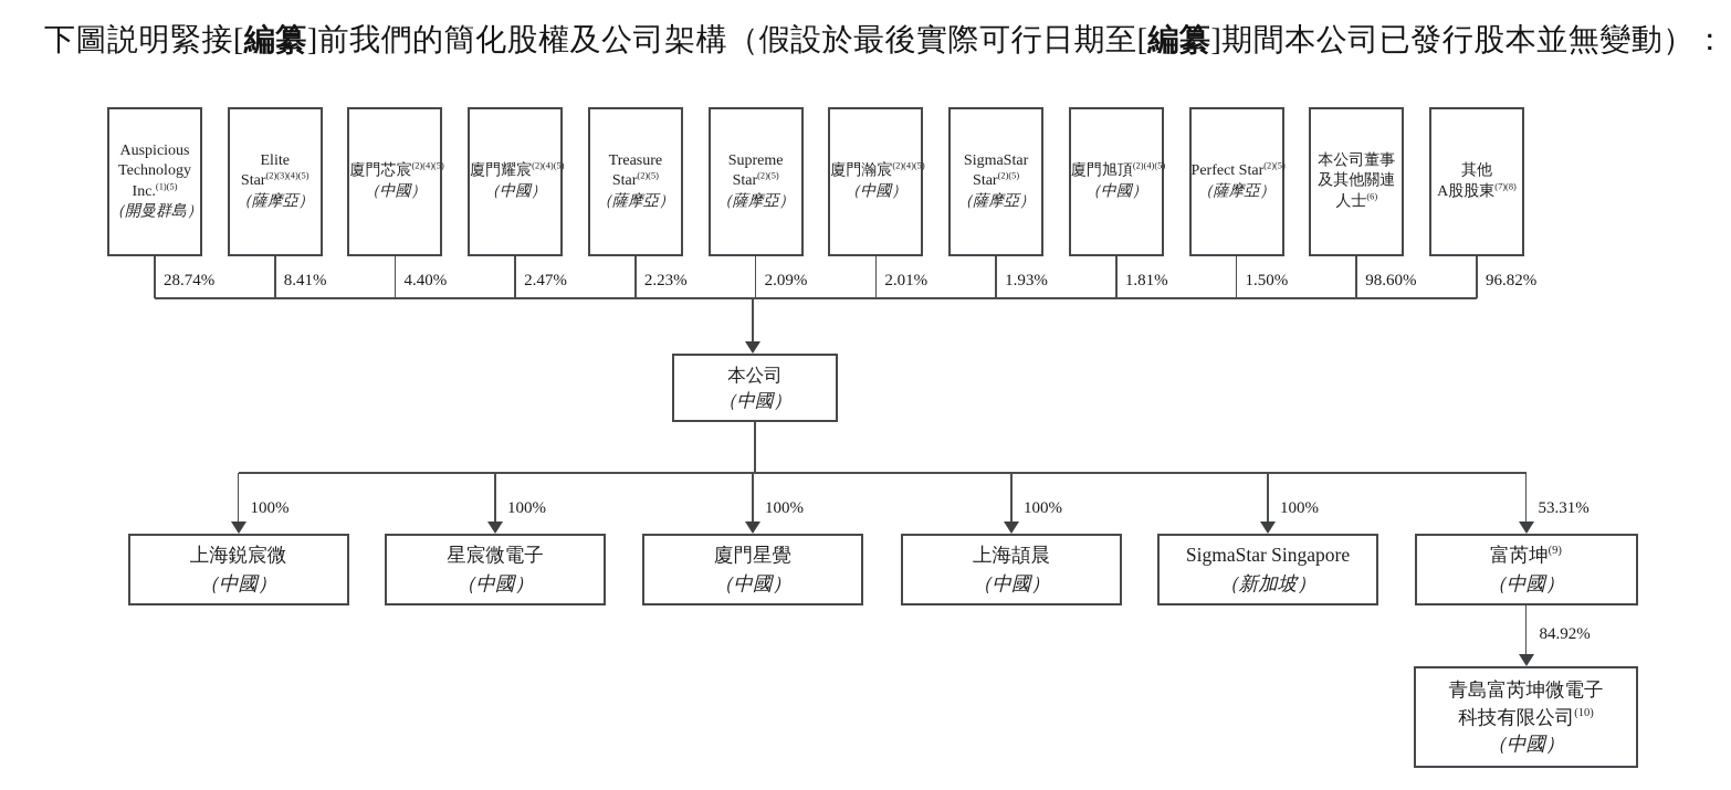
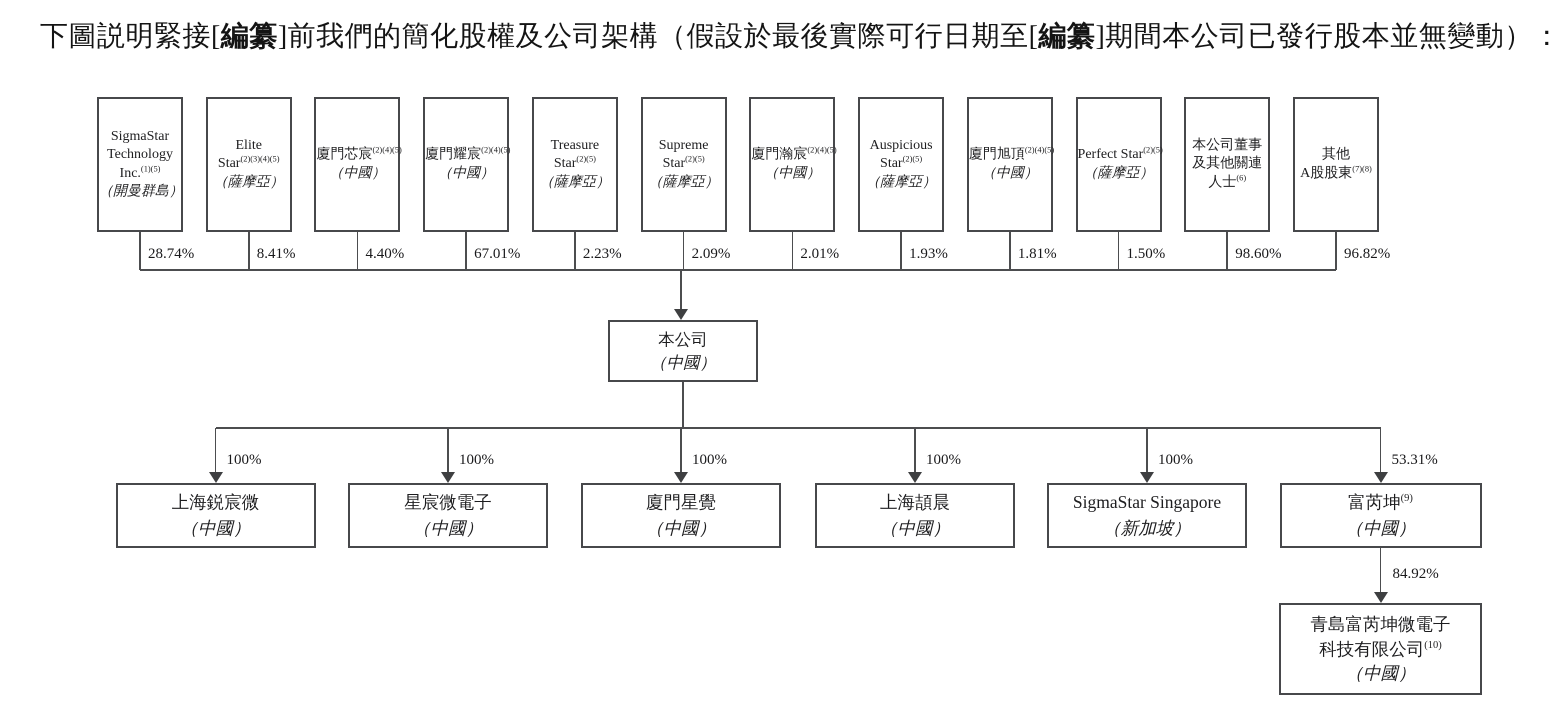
  下圖説明緊接[編纂]前我們的簡化股權及公司架構（假設於最後實際可行日期至[編纂]期間本公司已發行股本並無變動）：
- Auspicious
+ SigmaStar
  Technology
  Inc.(1)(5)
  （開曼群島）
  28.74%
  Elite
  Star(2)(3)(4)(5)
  （薩摩亞）
  8.41%
  廈門芯宸(2)(4)(5)
  （中國）
  4.40%
  廈門耀宸(2)(4)(5)
  （中國）
- 2.47%
+ 67.01%
  Treasure
  Star(2)(5)
  （薩摩亞）
  2.23%
  Supreme
  Star(2)(5)
  （薩摩亞）
  2.09%
  廈門瀚宸(2)(4)(5)
  （中國）
  2.01%
- SigmaStar
+ Auspicious
  Star(2)(5)
  （薩摩亞）
  1.93%
  廈門旭頂(2)(4)(5)
  （中國）
  1.81%
  Perfect Star(2)(5)
  （薩摩亞）
  1.50%
  本公司董事
  及其他關連
  人士(6)
  98.60%
  其他
  A股股東(7)(8)
  96.82%
  本公司
  （中國）
  100%
  上海鋭宸微
  （中國）
  100%
  星宸微電子
  （中國）
  100%
  廈門星覺
  （中國）
  100%
  上海頡晨
  （中國）
  100%
  SigmaStar Singapore
  （新加坡）
  53.31%
  富芮坤(9)
  （中國）
  84.92%
  青島富芮坤微電子
  科技有限公司(10)
  （中國）
